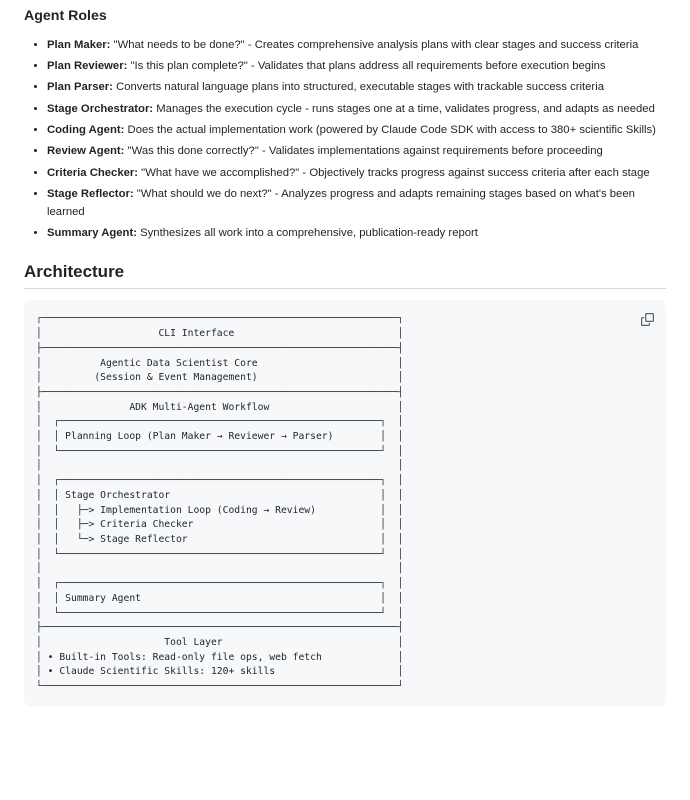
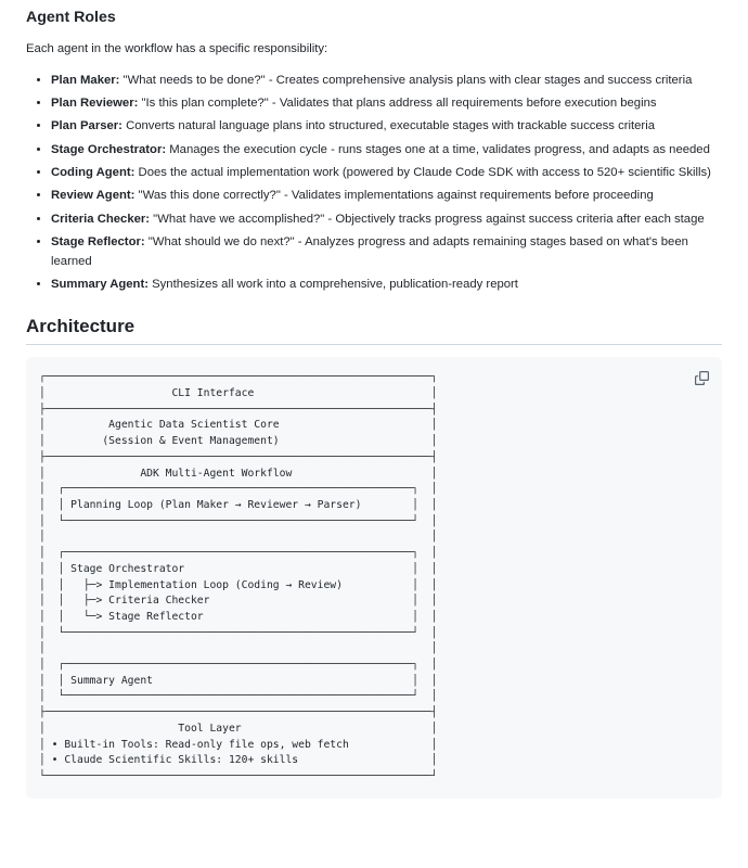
  Agent Roles
+ Each agent in the workflow has a specific responsibility:
  Plan Maker: "What needs to be done?" - Creates comprehensive analysis plans with clear stages and success criteria
  Plan Reviewer: "Is this plan complete?" - Validates that plans address all requirements before execution begins
  Plan Parser: Converts natural language plans into structured, executable stages with trackable success criteria
  Stage Orchestrator: Manages the execution cycle - runs stages one at a time, validates progress, and adapts as needed
- Coding Agent: Does the actual implementation work (powered by Claude Code SDK with access to 380+ scientific Skills)
+ Coding Agent: Does the actual implementation work (powered by Claude Code SDK with access to 520+ scientific Skills)
  Review Agent: "Was this done correctly?" - Validates implementations against requirements before proceeding
  Criteria Checker: "What have we accomplished?" - Objectively tracks progress against success criteria after each stage
  Stage Reflector: "What should we do next?" - Analyzes progress and adapts remaining stages based on what's been learned
  Summary Agent: Synthesizes all work into a comprehensive, publication-ready report
  Architecture
  ┌─────────────────────────────────────────────────────────────┐
  │ CLI Interface │
  ├─────────────────────────────────────────────────────────────┤
  │ Agentic Data Scientist Core │
  │ (Session & Event Management) │
  ├─────────────────────────────────────────────────────────────┤
  │ ADK Multi-Agent Workflow │
  │ ┌───────────────────────────────────────────────────────┐ │
  │ │ Planning Loop (Plan Maker → Reviewer → Parser) │ │
  │ └───────────────────────────────────────────────────────┘ │
  │ │
  │ ┌───────────────────────────────────────────────────────┐ │
  │ │ Stage Orchestrator │ │
  │ │ ├─> Implementation Loop (Coding → Review) │ │
  │ │ ├─> Criteria Checker │ │
  │ │ └─> Stage Reflector │ │
  │ └───────────────────────────────────────────────────────┘ │
  │ │
  │ ┌───────────────────────────────────────────────────────┐ │
  │ │ Summary Agent │ │
  │ └───────────────────────────────────────────────────────┘ │
  ├─────────────────────────────────────────────────────────────┤
  │ Tool Layer │
  │ • Built-in Tools: Read-only file ops, web fetch │
  │ • Claude Scientific Skills: 120+ skills │
  └─────────────────────────────────────────────────────────────┘
